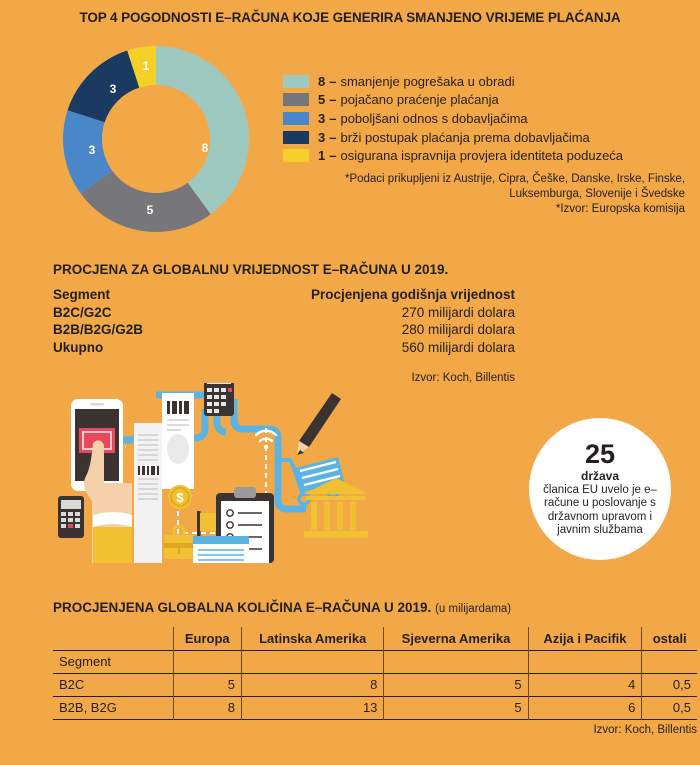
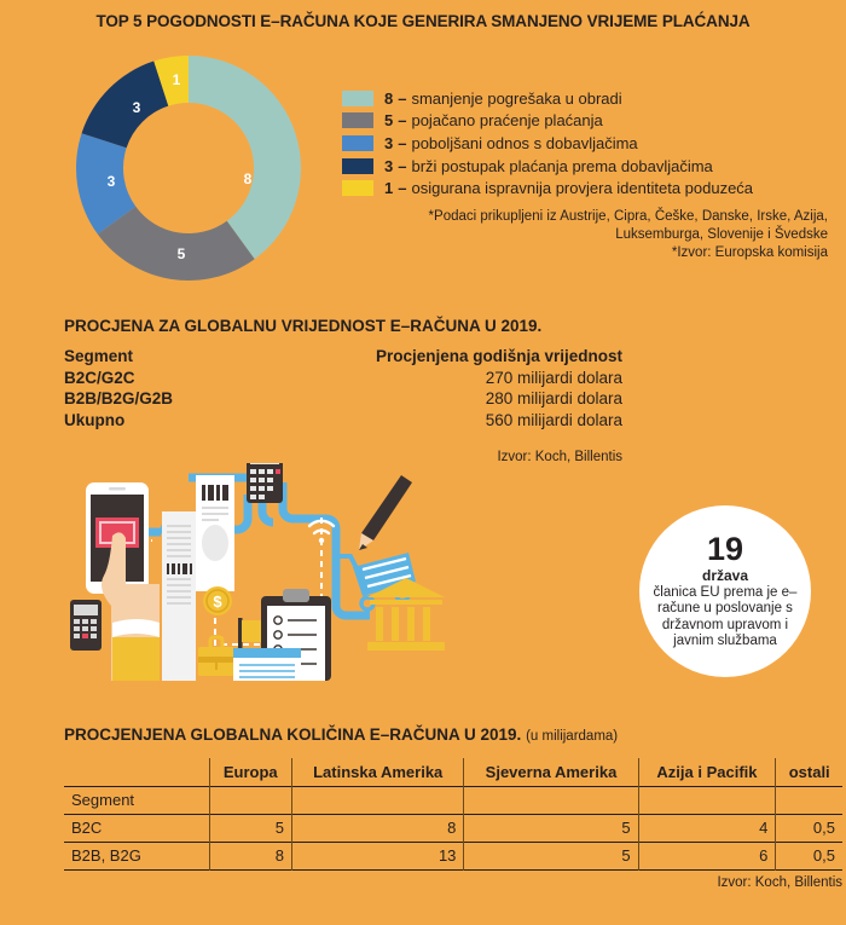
- TOP 4 POGODNOSTI E–RAČUNA KOJE GENERIRA SMANJENO VRIJEME PLAĆANJA
+ TOP 5 POGODNOSTI E–RAČUNA KOJE GENERIRA SMANJENO VRIJEME PLAĆANJA
  8
  5
  3
  3
  1
  8
  –
  smanjenje pogrešaka u obradi
  5
  –
  pojačano praćenje plaćanja
  3
  –
  poboljšani odnos s dobavljačima
  3
  –
  brži postupak plaćanja prema dobavljačima
  1
  –
  osigurana ispravnija provjera identiteta poduzeća
- *Podaci prikupljeni iz Austrije, Cipra, Češke, Danske, Irske, Finske, Luksemburga, Slovenije i Švedske
+ *Podaci prikupljeni iz Austrije, Cipra, Češke, Danske, Irske, Azija, Luksemburga, Slovenije i Švedske
  *Izvor: Europska komisija
  PROCJENA ZA GLOBALNU VRIJEDNOST E–RAČUNA U 2019.
  Segment
  Procjenjena godišnja vrijednost
  B2C/G2C
  270 milijardi dolara
  B2B/B2G/G2B
  280 milijardi dolara
  Ukupno
  560 milijardi dolara
  Izvor: Koch, Billentis
  $
- 25
+ 19
  država
- članica EU uvelo je e–račune u poslovanje s državnom upravom i javnim službama
+ članica EU prema je e–račune u poslovanje s državnom upravom i javnim službama
  PROCJENJENA GLOBALNA KOLIČINA E–RAČUNA U 2019. (u milijardama)
  	Europa	Latinska Amerika	Sjeverna Amerika	Azija i Pacifik	ostali
  Segment
  B2C	5	8	5	4	0,5
  B2B, B2G	8	13	5	6	0,5
  Izvor: Koch, Billentis
